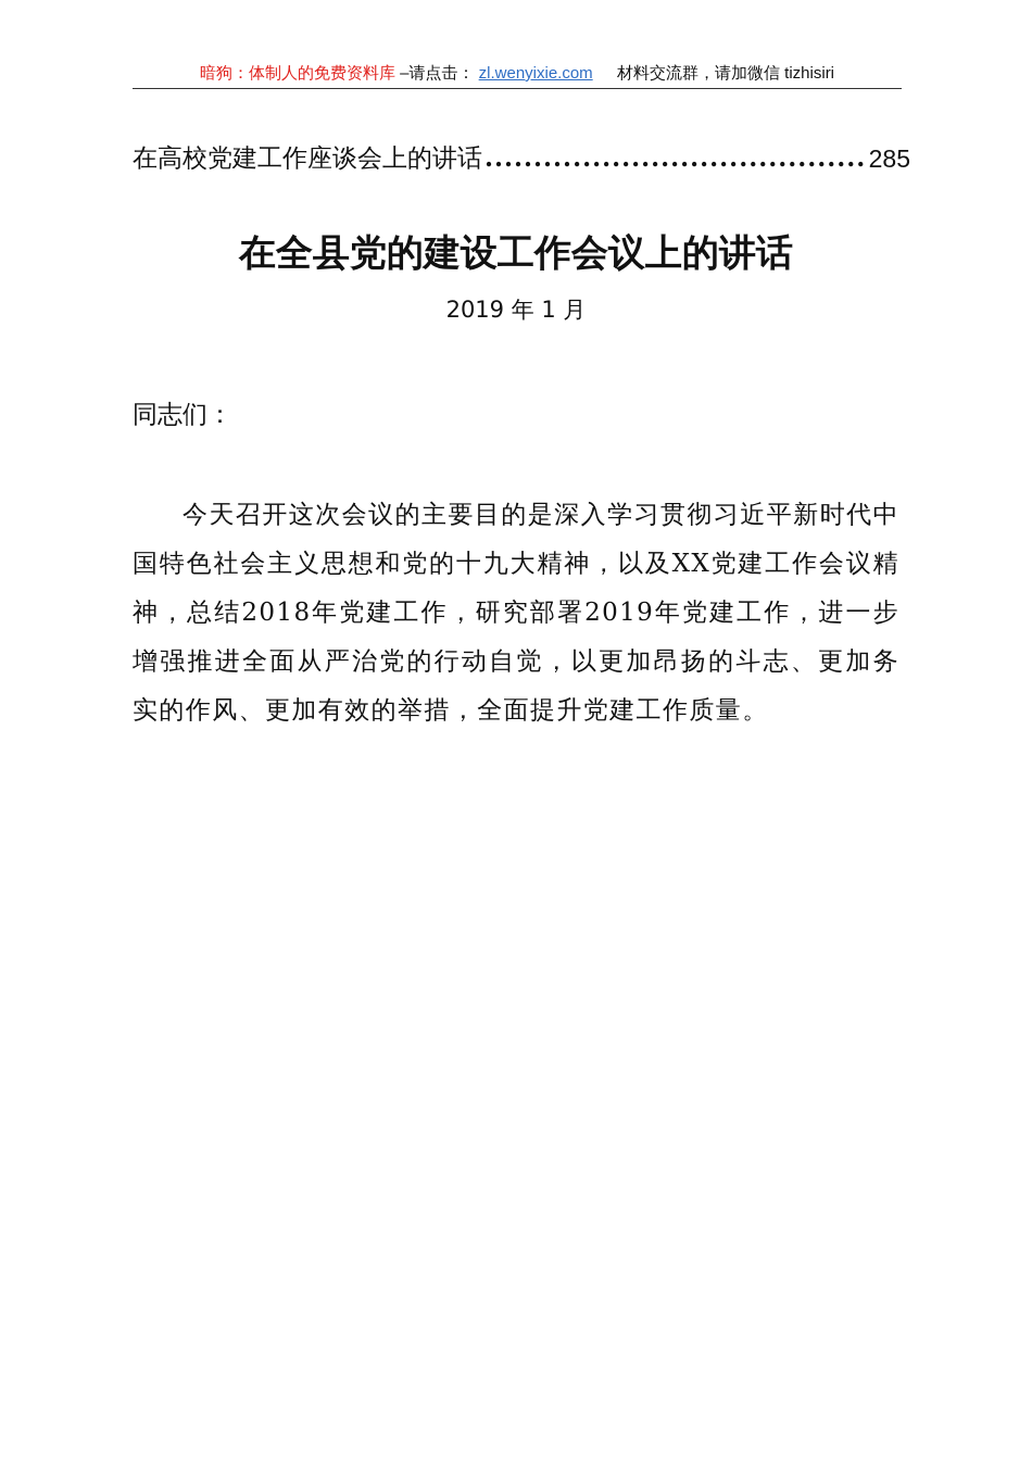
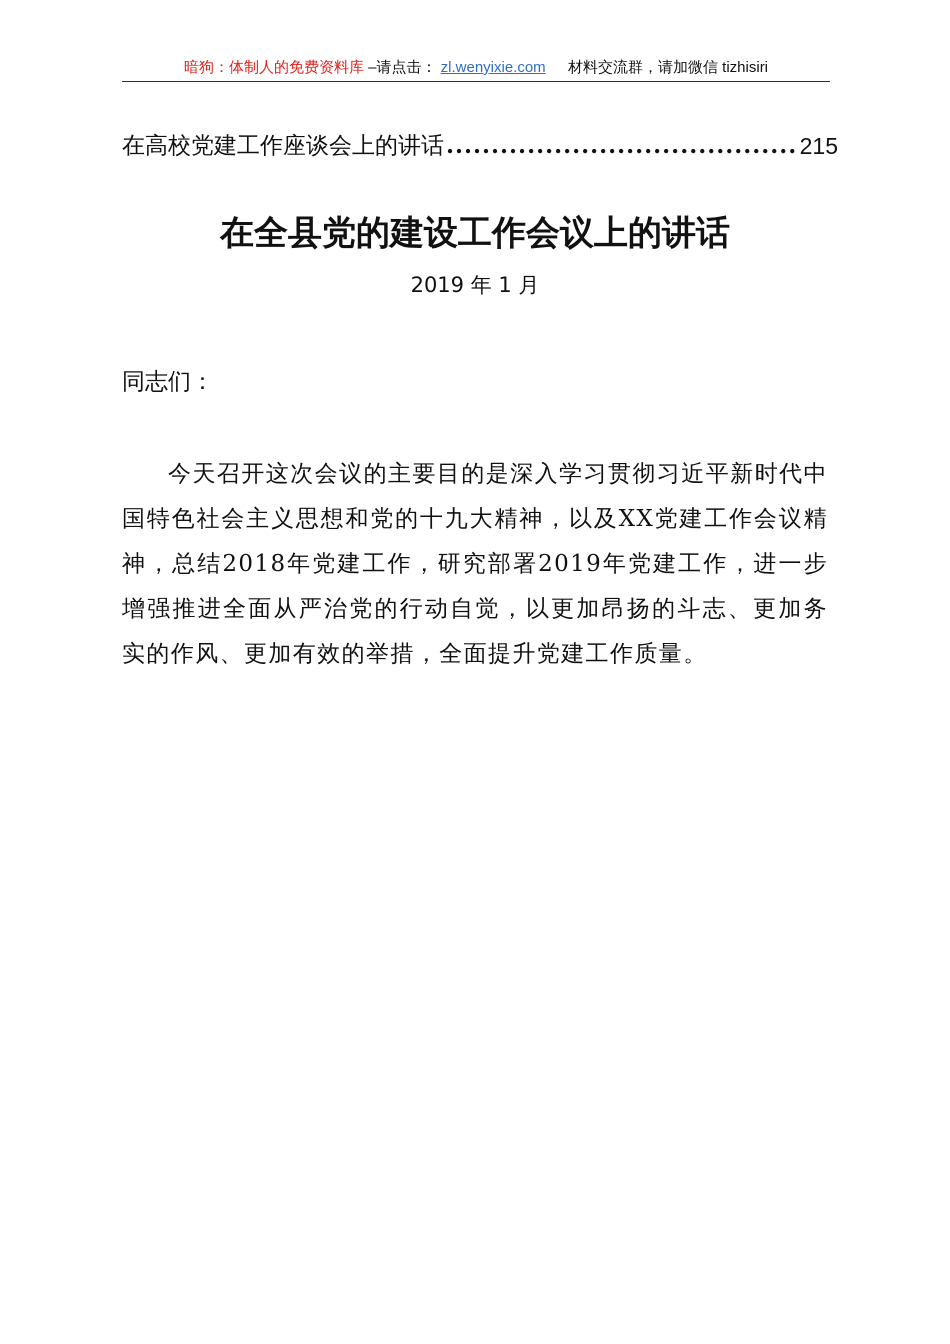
  暗狗：体制人的免费资料库 –请点击： zl.wenyixie.com 材料交流群，请加微信 tizhisiri
  在高校党建工作座谈会上的讲话
  .......................................
- 285
+ 215
  在全县党的建设工作会议上的讲话
  2019 年 1 月
  同志们：
  今天召开这次会议的主要目的是深入学习贯彻习近平新时代中国特色社会主义思想和党的十九大精神，以及XX党建工作会议精神，总结2018年党建工作，研究部署2019年党建工作，进一步增强推进全面从严治党的行动自觉，以更加昂扬的斗志、更加务实的作风、更加有效的举措，全面提升党建工作质量。
